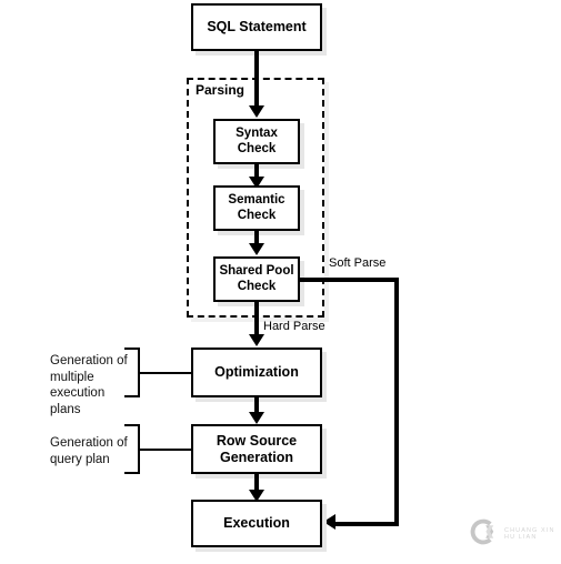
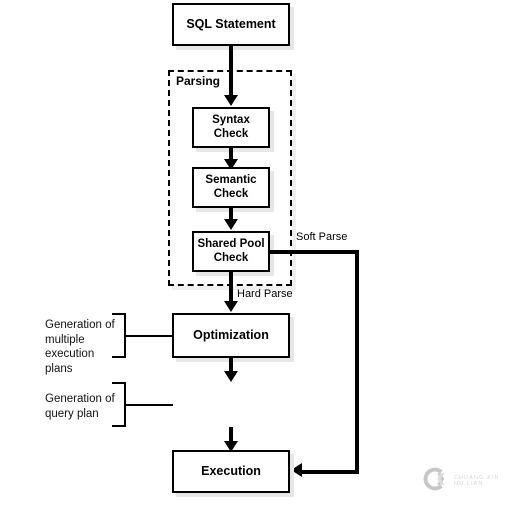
  Parsing
  SQL Statement
  Syntax
  Check
  Semantic
  Check
  Shared Pool
  Check
  Soft Parse
  Hard Parse
  Optimization
  Generation of
  multiple
  execution plans
- Row Source
- Generation
  Generation of
  query plan
  Execution
